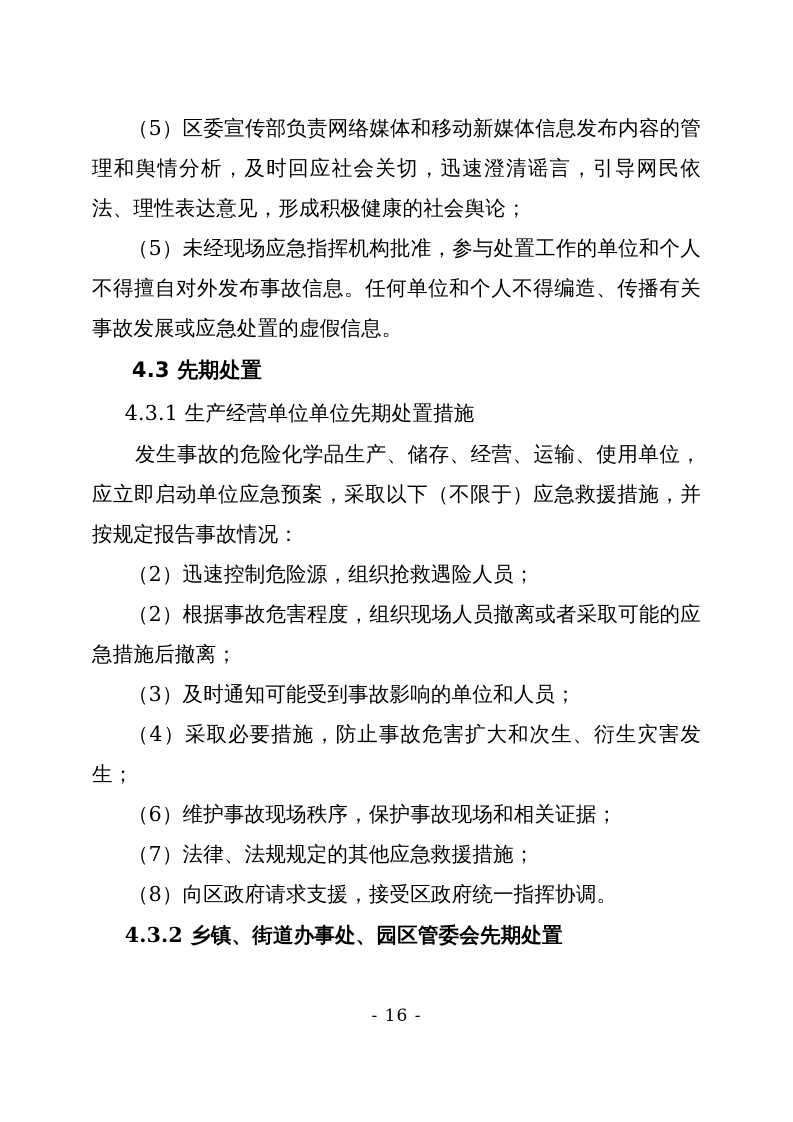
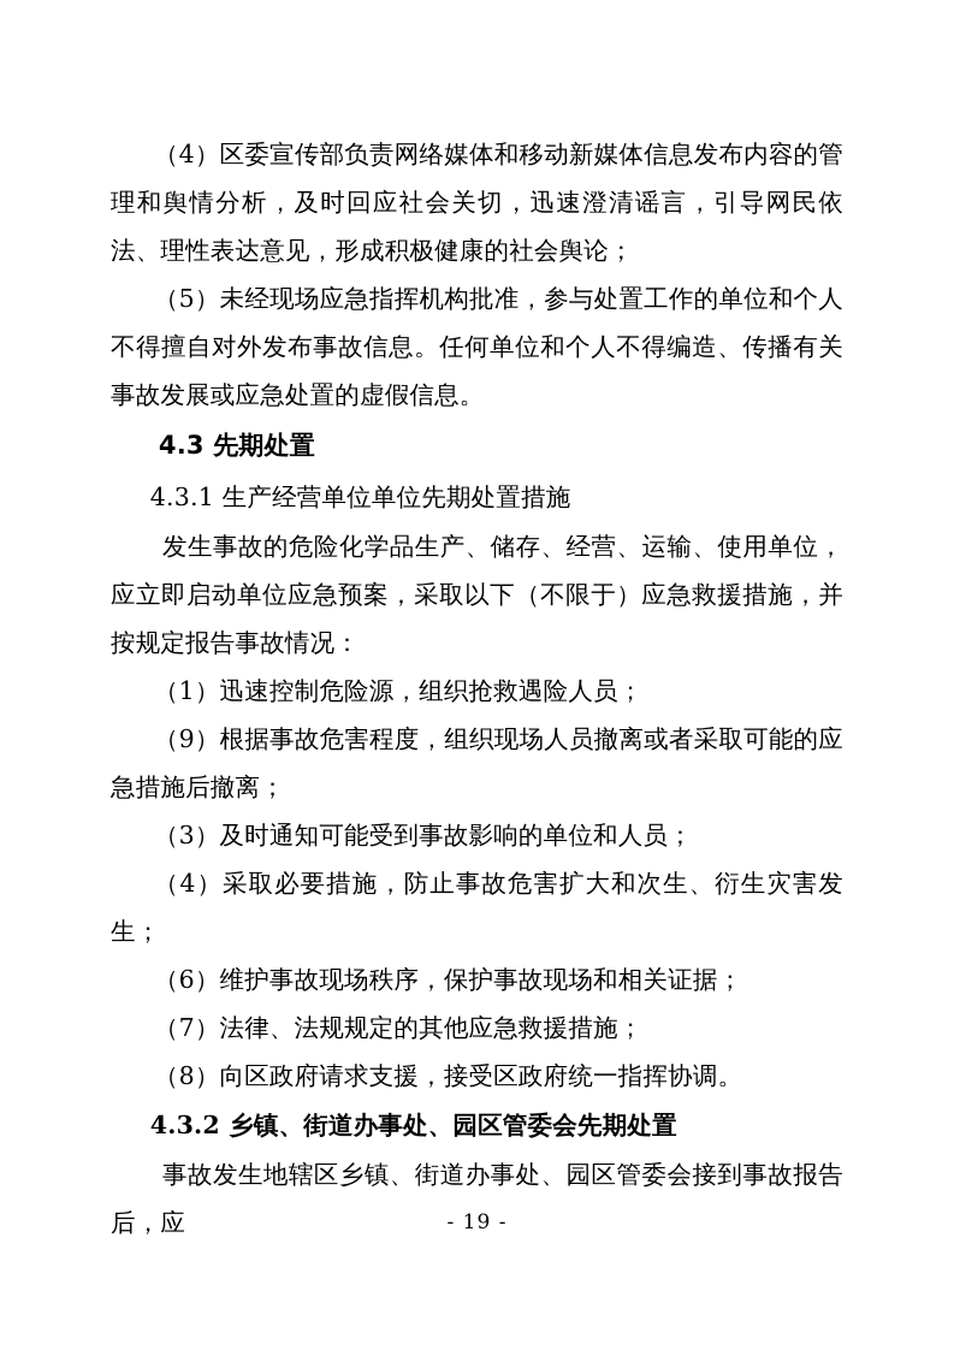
- （5）区委宣传部负责网络媒体和移动新媒体信息发布内容的管理和舆情分析，及时回应社会关切，迅速澄清谣言，引导网民依法、理性表达意见，形成积极健康的社会舆论；
+ （4）区委宣传部负责网络媒体和移动新媒体信息发布内容的管理和舆情分析，及时回应社会关切，迅速澄清谣言，引导网民依法、理性表达意见，形成积极健康的社会舆论；
  （5）未经现场应急指挥机构批准，参与处置工作的单位和个人不得擅自对外发布事故信息。任何单位和个人不得编造、传播有关事故发展或应急处置的虚假信息。
  4.3 先期处置
  4.3.1 生产经营单位单位先期处置措施
  发生事故的危险化学品生产、储存、经营、运输、使用单位，应立即启动单位应急预案，采取以下（不限于）应急救援措施，并按规定报告事故情况：
- （2）迅速控制危险源，组织抢救遇险人员；
+ （1）迅速控制危险源，组织抢救遇险人员；
- （2）根据事故危害程度，组织现场人员撤离或者采取可能的应急措施后撤离；
+ （9）根据事故危害程度，组织现场人员撤离或者采取可能的应急措施后撤离；
  （3）及时通知可能受到事故影响的单位和人员；
  （4）采取必要措施，防止事故危害扩大和次生、衍生灾害发生；
  （6）维护事故现场秩序，保护事故现场和相关证据；
  （7）法律、法规规定的其他应急救援措施；
  （8）向区政府请求支援，接受区政府统一指挥协调。
  4.3.2 乡镇、街道办事处、园区管委会先期处置
+ 事故发生地辖区乡镇、街道办事处、园区管委会接到事故报告后，应
- - 16 -
+ - 19 -
